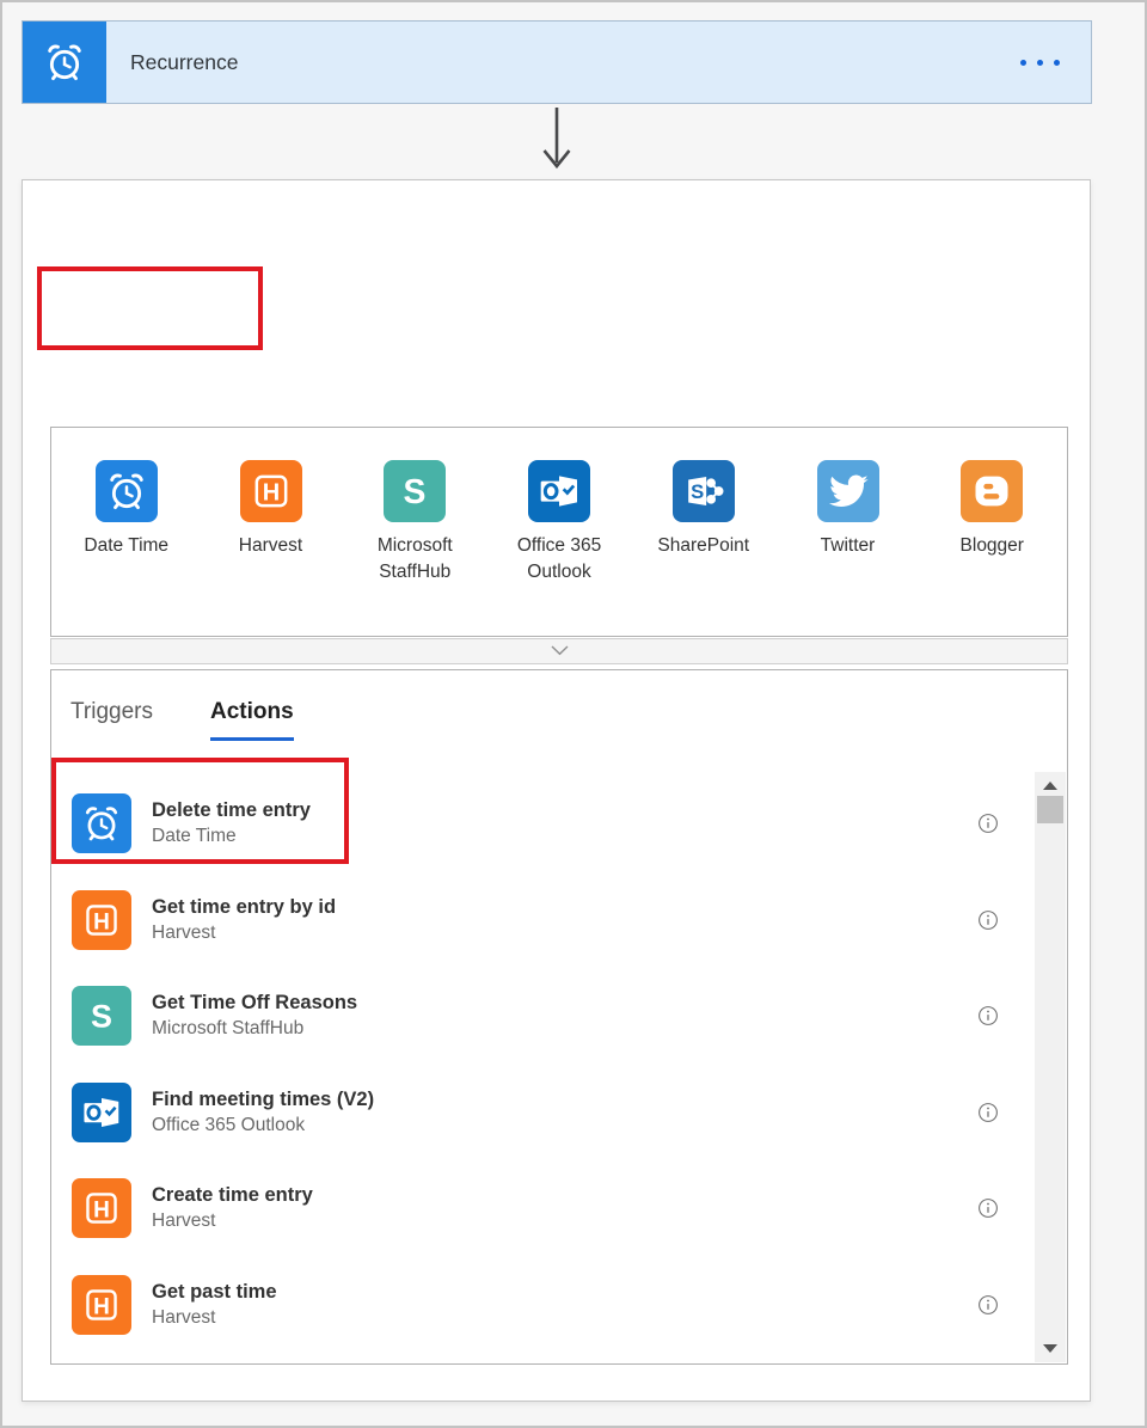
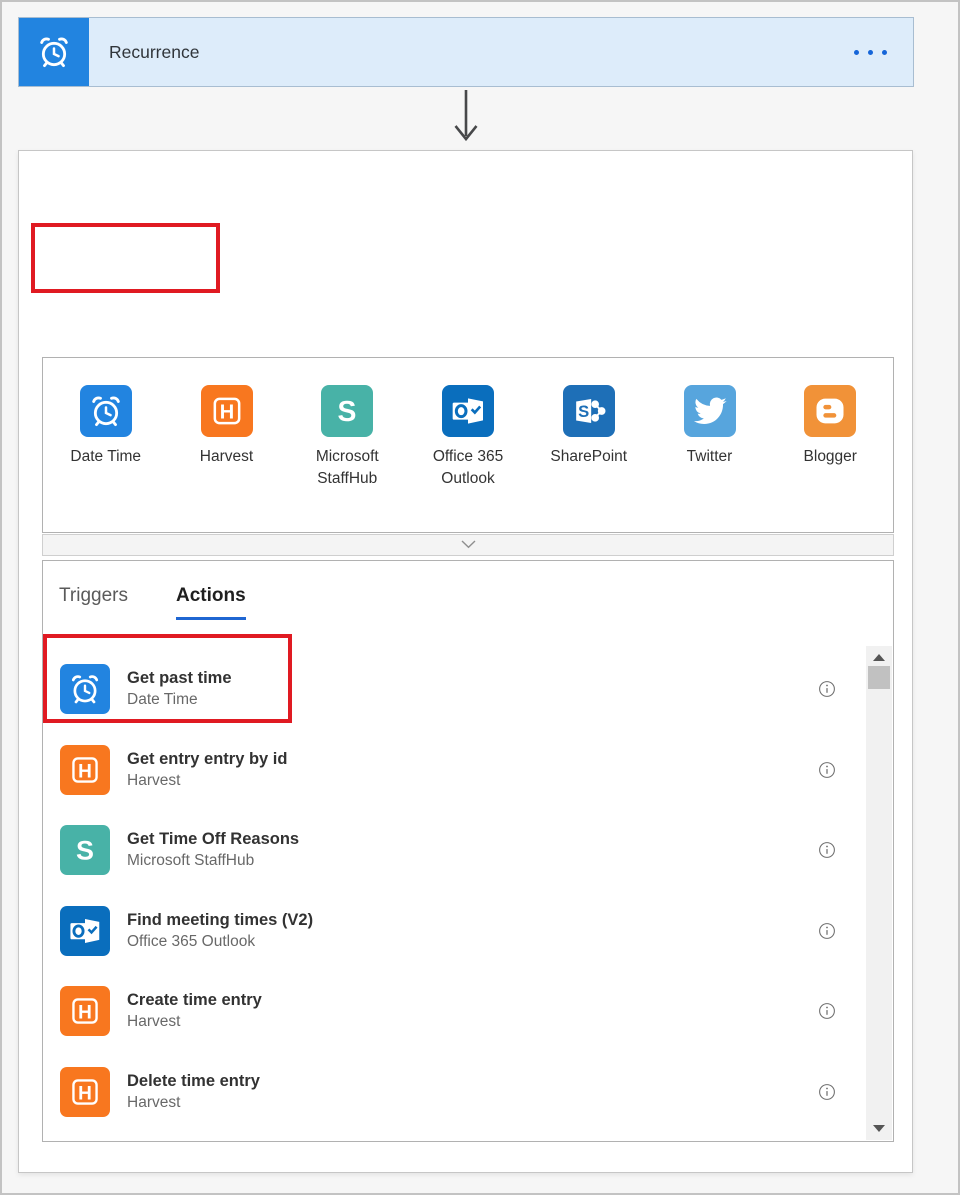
  Recurrence
  Date Time
  H
  Harvest
  S
  Microsoft StaffHub
  Office 365 Outlook
  S
  SharePoint
  Twitter
  Blogger
  Triggers
  Actions
- Delete time entry
+ Get past time
  Date Time
  H
- Get time entry by id
+ Get entry entry by id
  Harvest
  S
  Get Time Off Reasons
  Microsoft StaffHub
  Find meeting times (V2)
  Office 365 Outlook
  H
  Create time entry
  Harvest
  H
- Get past time
+ Delete time entry
  Harvest
